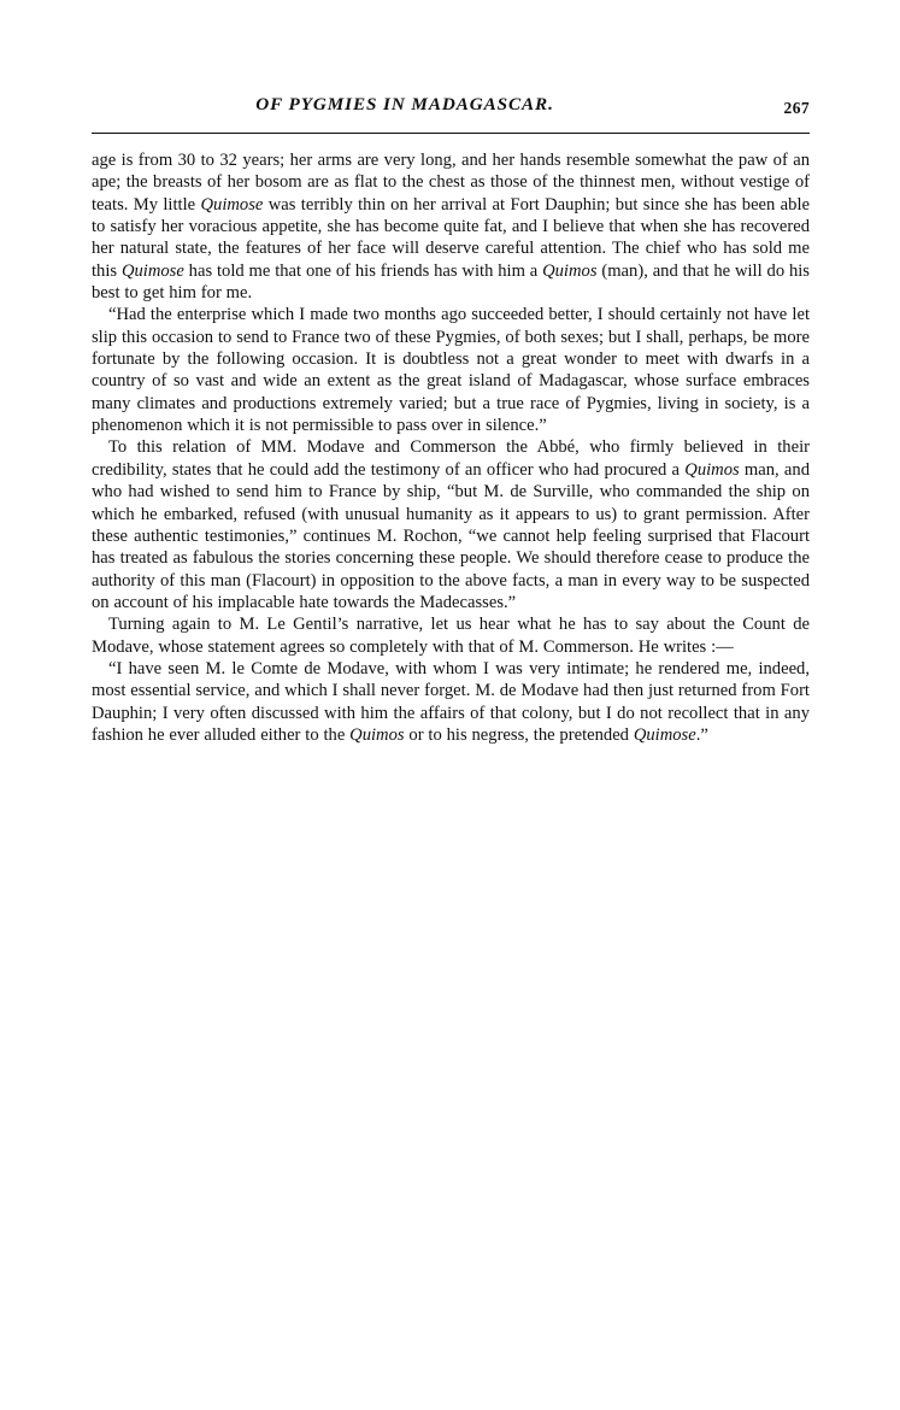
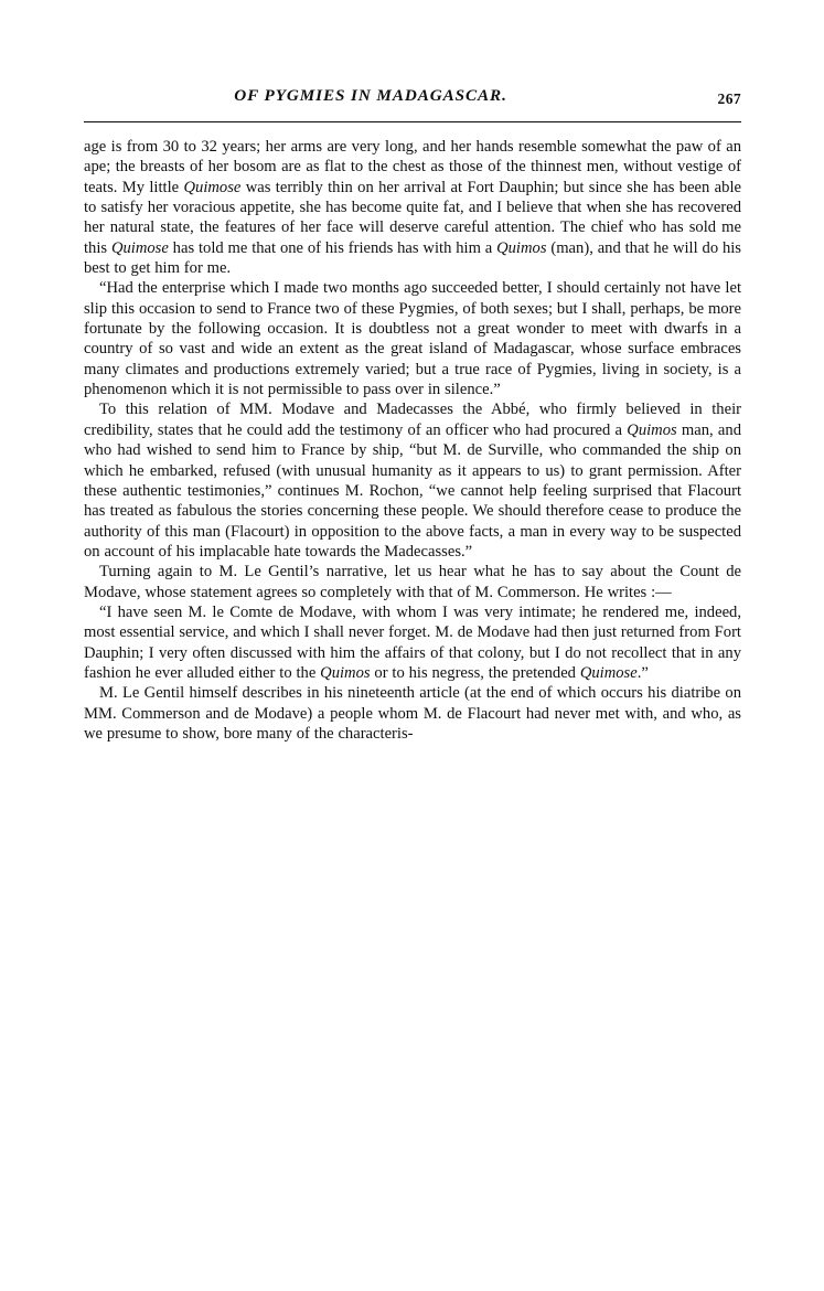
  OF PYGMIES IN MADAGASCAR.
  267
  age is from 30 to 32 years; her arms are very long, and her hands resemble somewhat the paw of an ape; the breasts of her bosom are as flat to the chest as those of the thinnest men, without vestige of teats. My little Quimose was terribly thin on her arrival at Fort Dauphin; but since she has been able to satisfy her voracious appetite, she has become quite fat, and I believe that when she has recovered her natural state, the features of her face will deserve careful attention. The chief who has sold me this Quimose has told me that one of his friends has with him a Quimos (man), and that he will do his best to get him for me.
  “Had the enterprise which I made two months ago succeeded better, I should certainly not have let slip this occasion to send to France two of these Pygmies, of both sexes; but I shall, perhaps, be more fortunate by the following occasion. It is doubtless not a great wonder to meet with dwarfs in a country of so vast and wide an extent as the great island of Madagascar, whose surface embraces many climates and productions extremely varied; but a true race of Pygmies, living in society, is a phenomenon which it is not permissible to pass over in silence.”
- To this relation of MM. Modave and Commerson the Abbé, who firmly believed in their credibility, states that he could add the testimony of an officer who had procured a Quimos man, and who had wished to send him to France by ship, “but M. de Surville, who commanded the ship on which he embarked, refused (with unusual humanity as it appears to us) to grant permission. After these authentic testimonies,” continues M. Rochon, “we cannot help feeling surprised that Flacourt has treated as fabulous the stories concerning these people. We should therefore cease to produce the authority of this man (Flacourt) in opposition to the above facts, a man in every way to be suspected on account of his implacable hate towards the Madecasses.”
+ To this relation of MM. Modave and Madecasses the Abbé, who firmly believed in their credibility, states that he could add the testimony of an officer who had procured a Quimos man, and who had wished to send him to France by ship, “but M. de Surville, who commanded the ship on which he embarked, refused (with unusual humanity as it appears to us) to grant permission. After these authentic testimonies,” continues M. Rochon, “we cannot help feeling surprised that Flacourt has treated as fabulous the stories concerning these people. We should therefore cease to produce the authority of this man (Flacourt) in opposition to the above facts, a man in every way to be suspected on account of his implacable hate towards the Madecasses.”
  Turning again to M. Le Gentil’s narrative, let us hear what he has to say about the Count de Modave, whose statement agrees so completely with that of M. Commerson. He writes :—
  “I have seen M. le Comte de Modave, with whom I was very intimate; he rendered me, indeed, most essential service, and which I shall never forget. M. de Modave had then just returned from Fort Dauphin; I very often discussed with him the affairs of that colony, but I do not recollect that in any fashion he ever alluded either to the Quimos or to his negress, the pretended Quimose.”
+ M. Le Gentil himself describes in his nineteenth article (at the end of which occurs his diatribe on MM. Commerson and de Modave) a people whom M. de Flacourt had never met with, and who, as we presume to show, bore many of the characteris-
